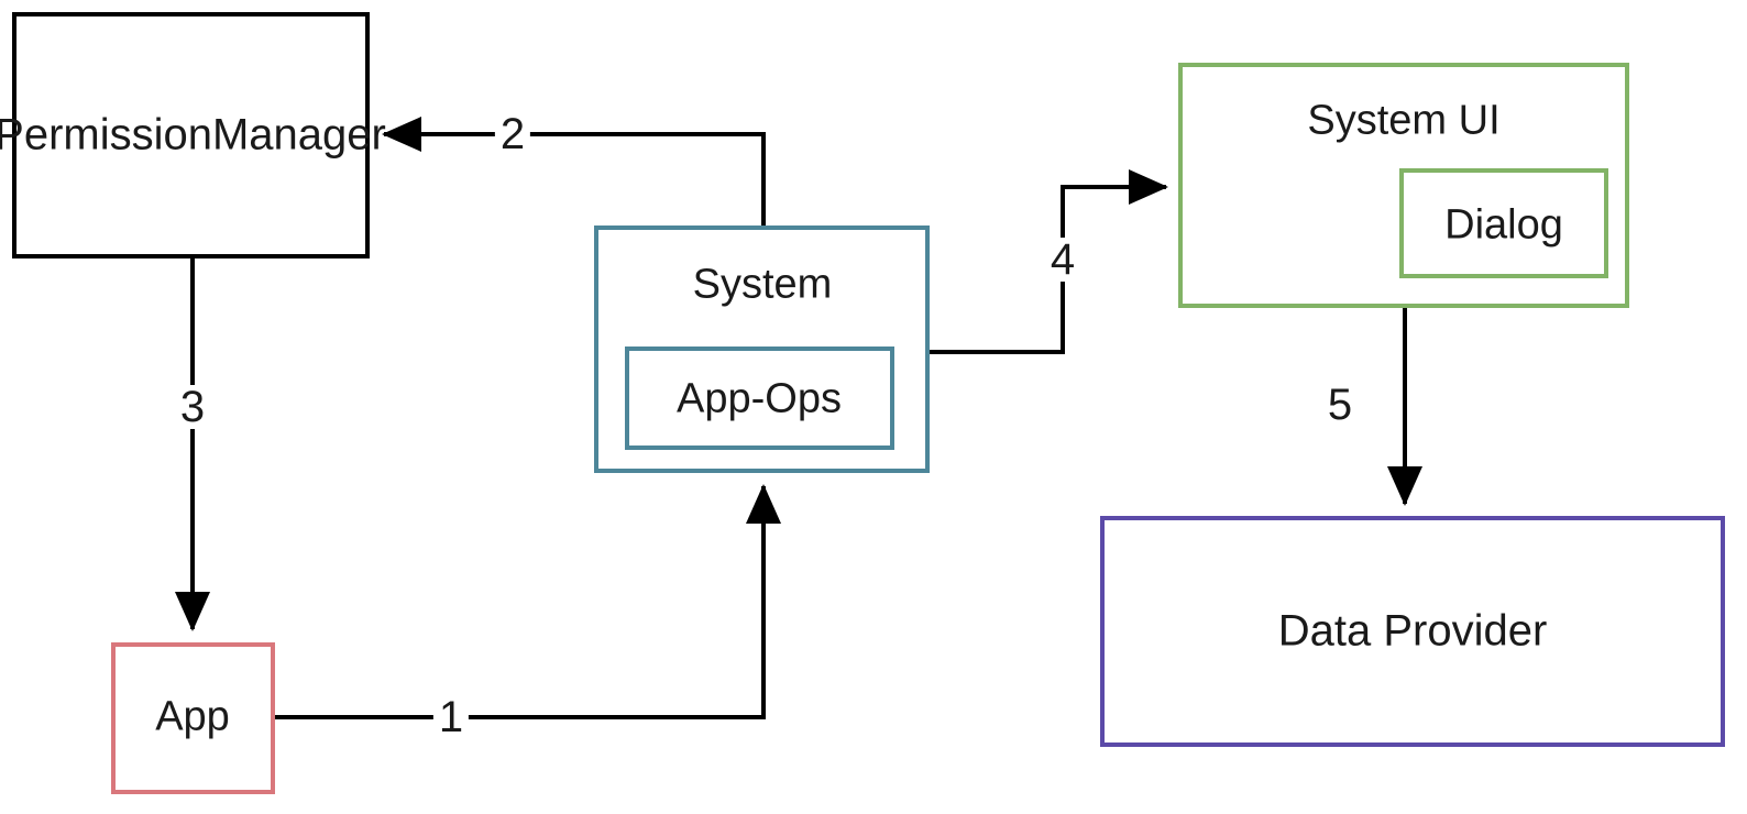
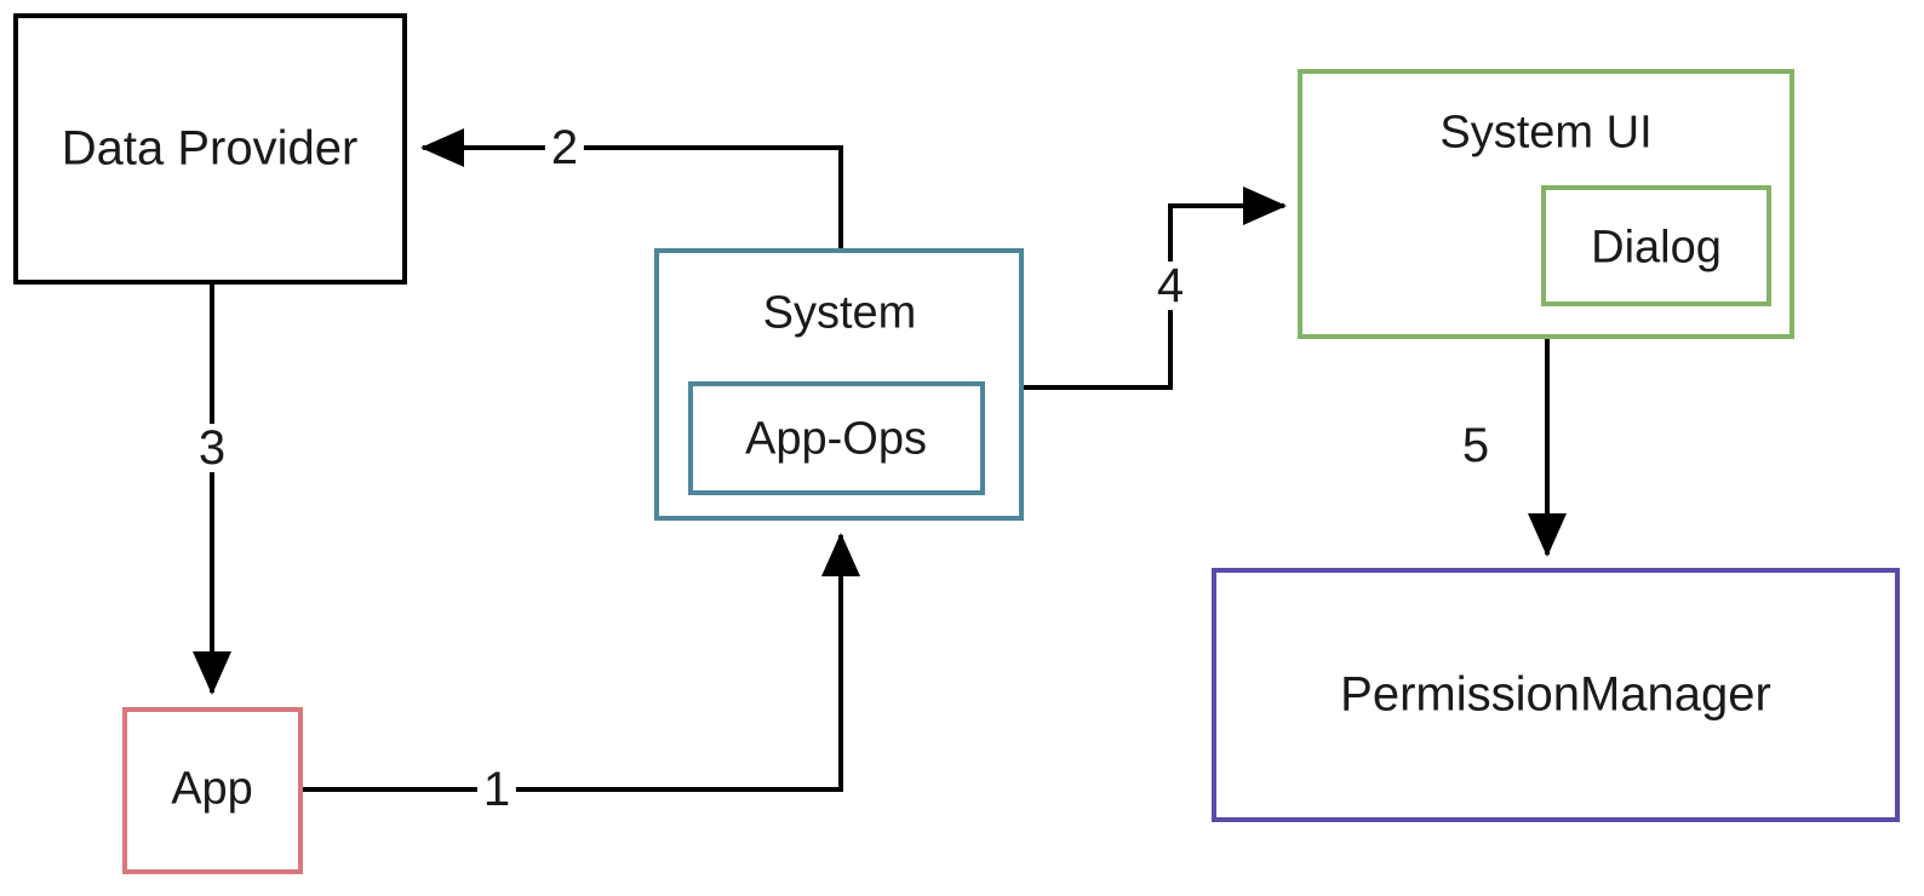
- PermissionManager
+ Data Provider
  System
  App-Ops
  System UI
  Dialog
  App
- Data Provider
+ PermissionManager
  1
  2
  3
  4
  5
